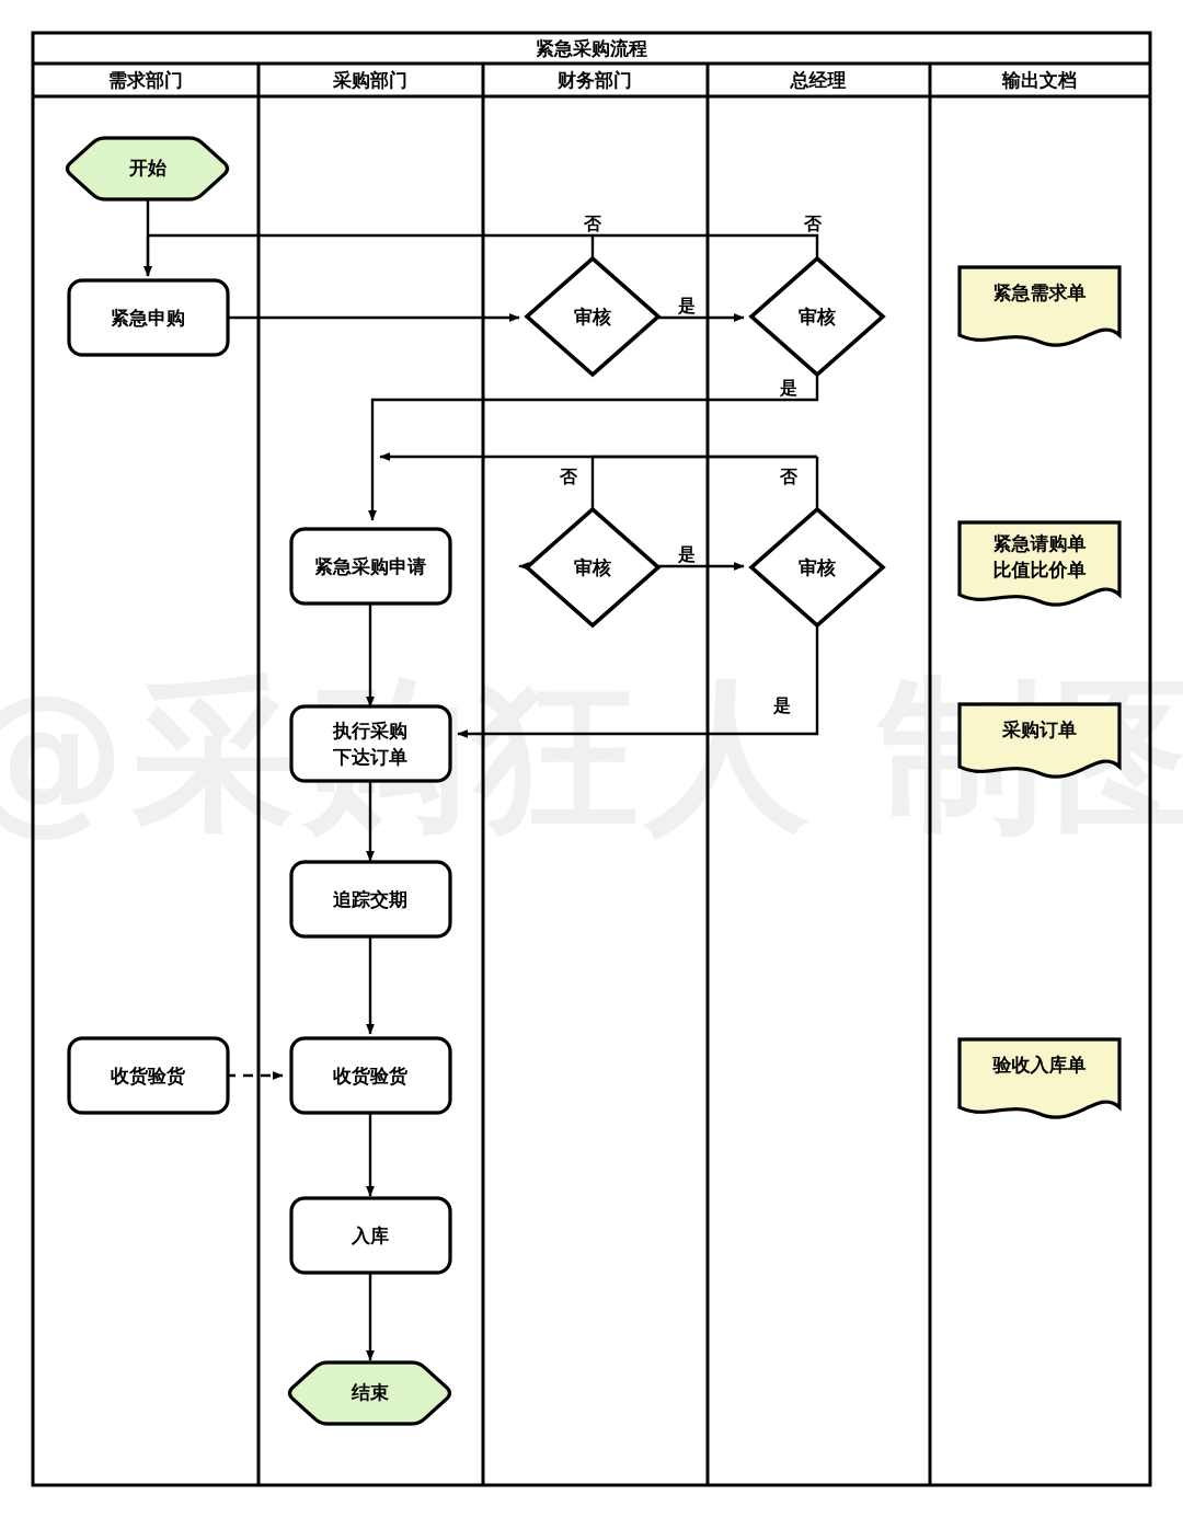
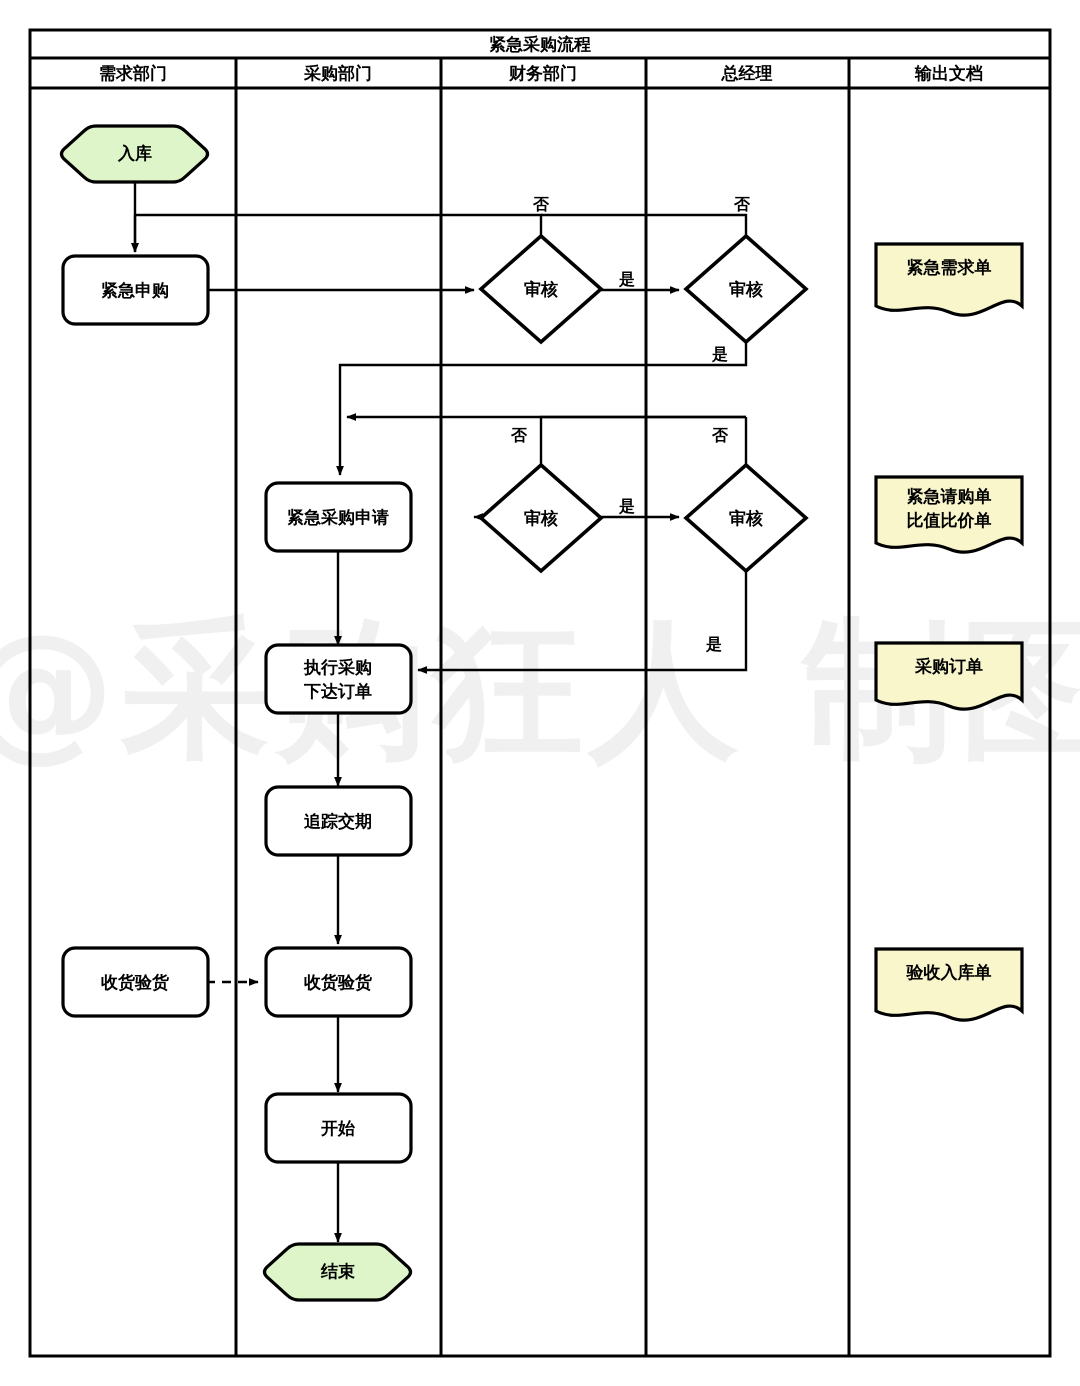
  @采狂人图
  紧急采购流程
  需求部门
  采购部门
  财务部门
  总经理
  输出文档
- 开始
+ 入库
  紧急申购
  审核
  审核
  紧急采购申请
  审核
  审核
  执行采购
  下达订单
  追踪交期
  收货验货
  收货验货
- 入库
+ 开始
  结束
  紧急需求单
  紧急请购单
  比值比价单
  采购订单
  验收入库单
  否
  否
  是
  是
  否
  否
  是
  是
